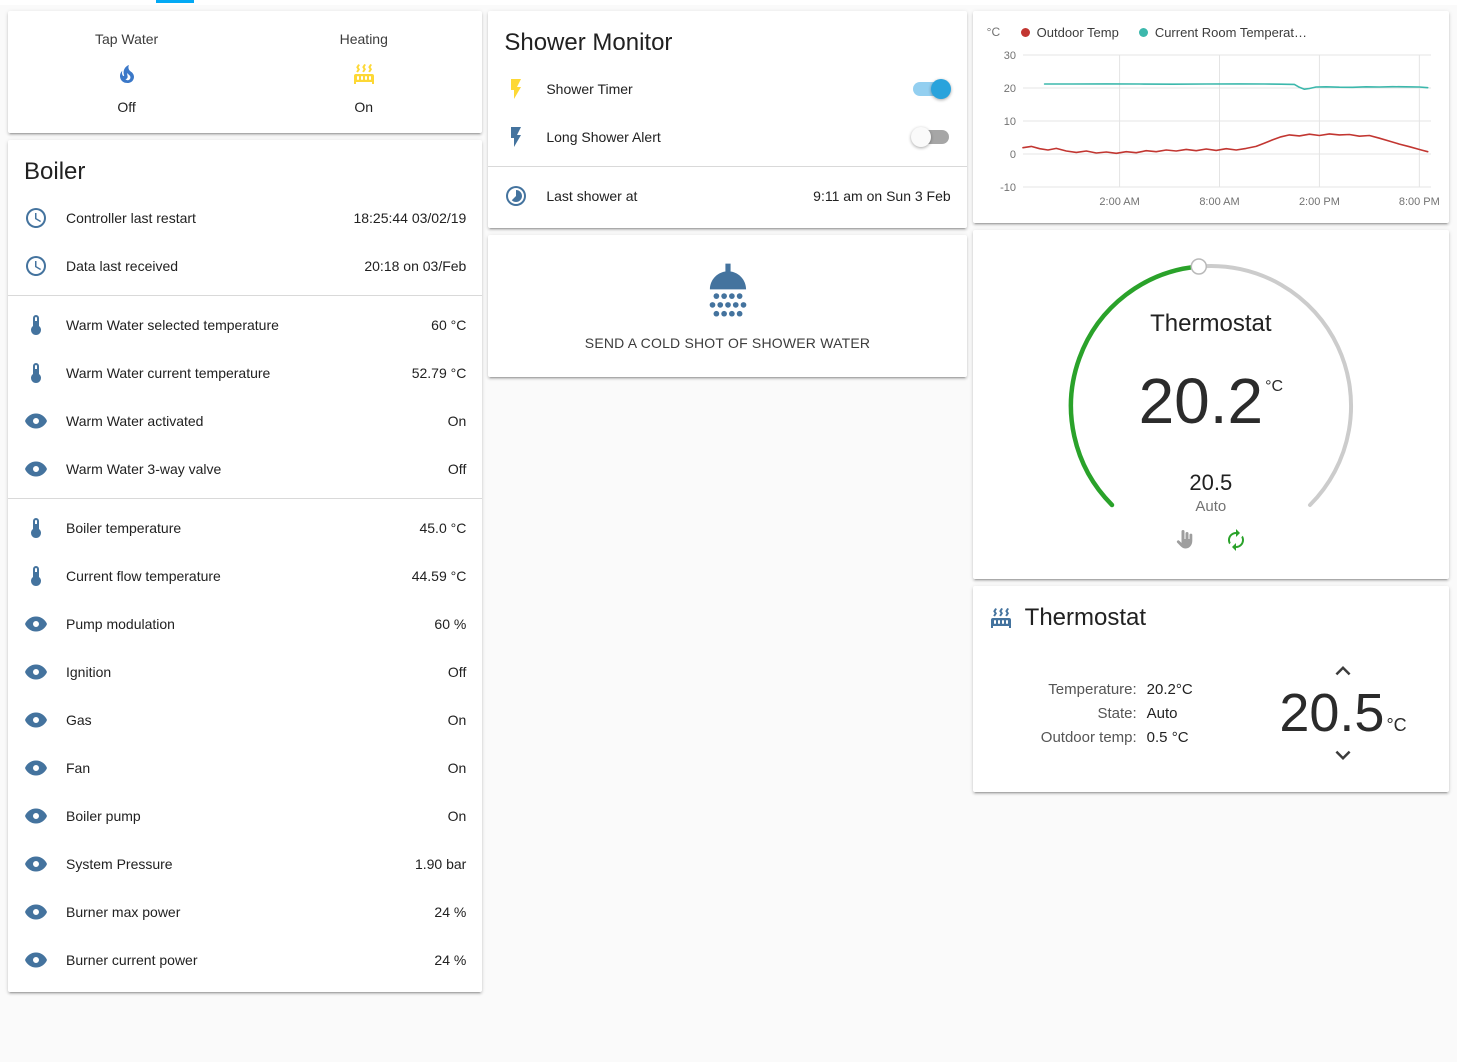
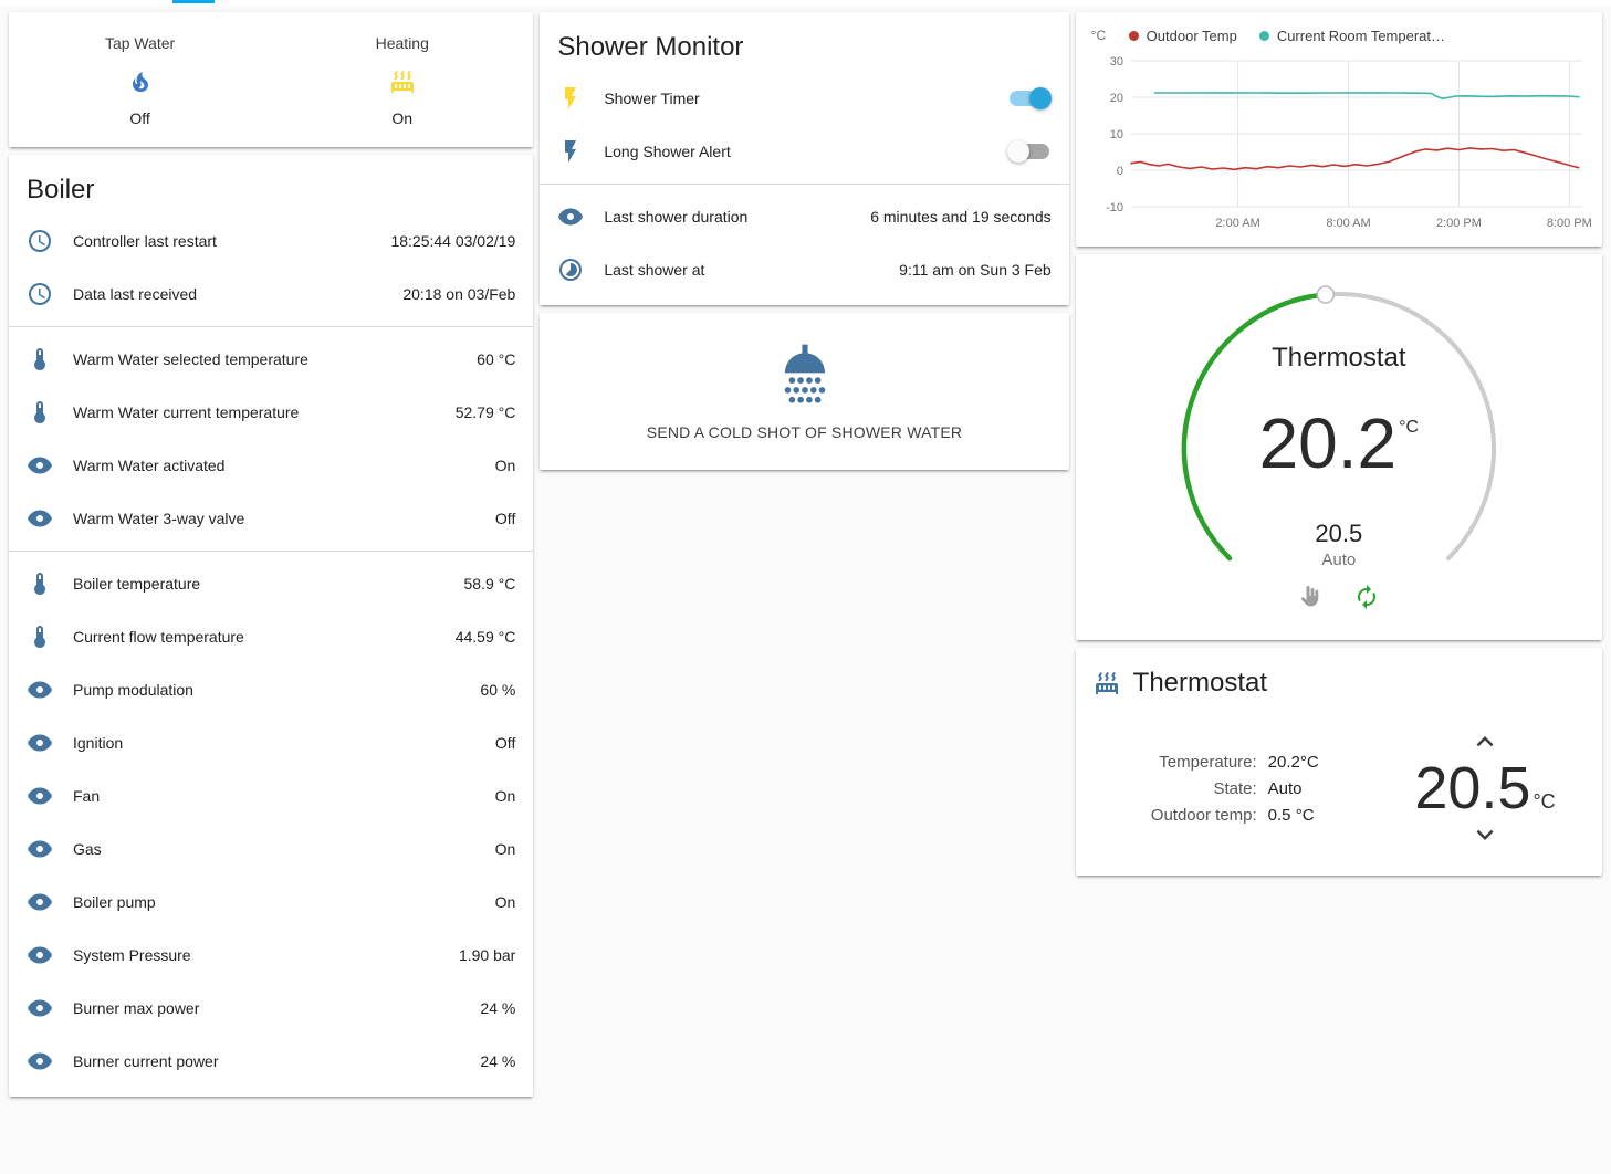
  Tap Water
  Off
  Heating
  On
  Boiler
  Controller last restart
  18:25:44 03/02/19
  Data last received
  20:18 on 03/Feb
  Warm Water selected temperature
  60 °C
  Warm Water current temperature
  52.79 °C
  Warm Water activated
  On
  Warm Water 3-way valve
  Off
  Boiler temperature
- 45.0 °C
+ 58.9 °C
  Current flow temperature
  44.59 °C
  Pump modulation
  60 %
  Ignition
  Off
- Gas
+ Fan
  On
- Fan
+ Gas
  On
  Boiler pump
  On
  System Pressure
  1.90 bar
  Burner max power
  24 %
  Burner current power
  24 %
  Shower Monitor
  Shower Timer
  Long Shower Alert
+ Last shower duration
+ 6 minutes and 19 seconds
  Last shower at
  9:11 am on Sun 3 Feb
  SEND A COLD SHOT OF SHOWER WATER
  °C
  Outdoor Temp
  Current Room Temperat…
  30
  20
  10
  0
  -10
  2:00 AM
  8:00 AM
  2:00 PM
  8:00 PM
  Thermostat
  20.2
  °C
  20.5
  Auto
  Thermostat
  Temperature:
  20.2°C
  State:
  Auto
  Outdoor temp:
  0.5 °C
  20.5
  °C
